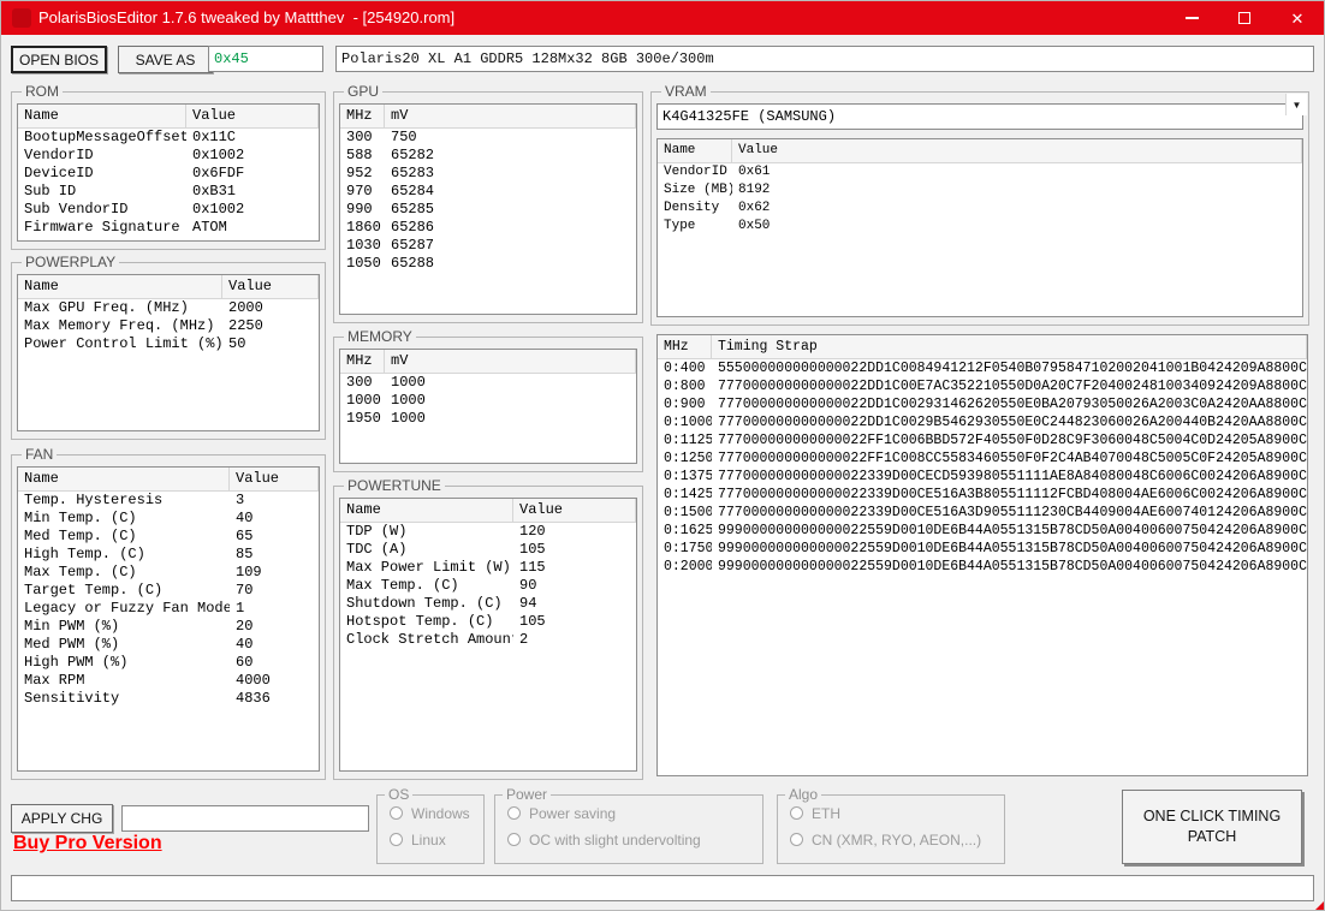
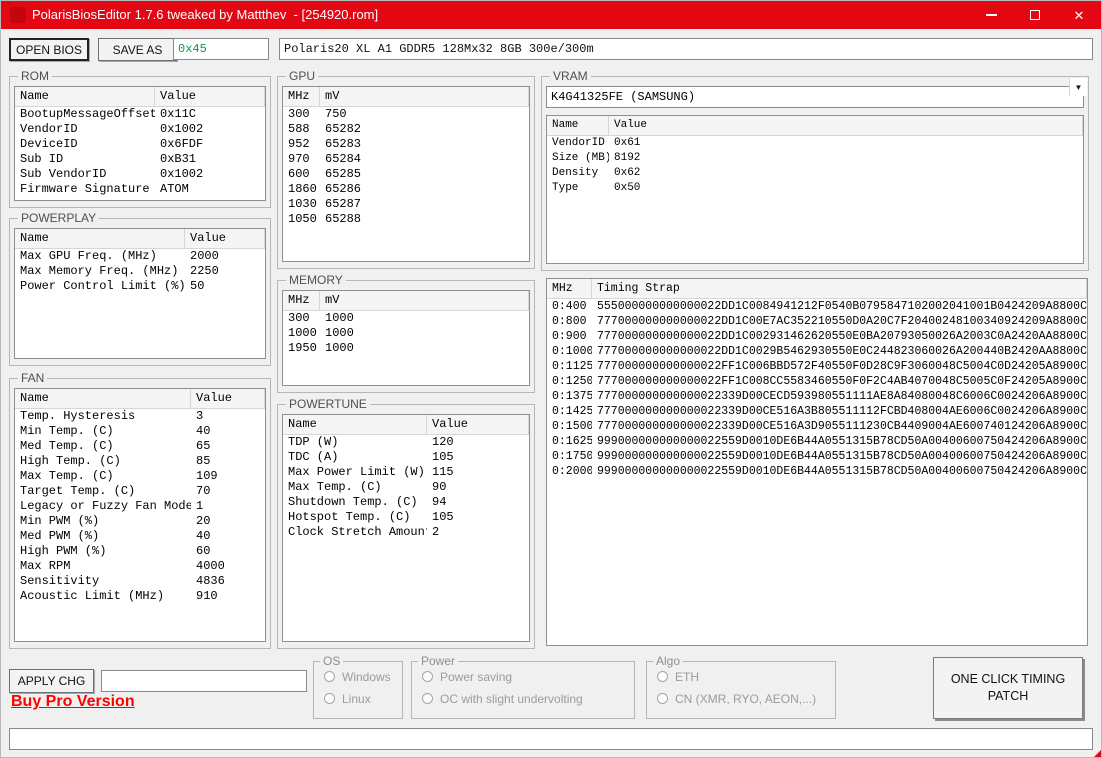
  PolarisBiosEditor 1.7.6 tweaked by Mattthev - [254920.rom]
  ✕
  OPEN BIOS
  SAVE AS
  0x45
  Polaris20 XL A1 GDDR5 128Mx32 8GB 300e/300m
  ROM
  Name
  Value
  BootupMessageOffset
  0x11C
  VendorID
  0x1002
  DeviceID
  0x6FDF
  Sub ID
  0xB31
  Sub VendorID
  0x1002
  Firmware Signature
  ATOM
  POWERPLAY
  Name
  Value
  Max GPU Freq. (MHz)
  2000
  Max Memory Freq. (MHz)
  2250
  Power Control Limit (%)
  50
  FAN
  Name
  Value
  Temp. Hysteresis
  3
  Min Temp. (C)
  40
  Med Temp. (C)
  65
  High Temp. (C)
  85
  Max Temp. (C)
  109
  Target Temp. (C)
  70
  Legacy or Fuzzy Fan Mode
  1
  Min PWM (%)
  20
  Med PWM (%)
  40
  High PWM (%)
  60
  Max RPM
  4000
  Sensitivity
  4836
+ Acoustic Limit (MHz)
+ 910
  GPU
  MHz
  mV
  300
  750
  588
  65282
  952
  65283
  970
  65284
- 990
+ 600
  65285
  1860
  65286
  1030
  65287
  1050
  65288
  MEMORY
  MHz
  mV
  300
  1000
  1000
  1000
  1950
  1000
  POWERTUNE
  Name
  Value
  TDP (W)
  120
  TDC (A)
  105
  Max Power Limit (W)
  115
  Max Temp. (C)
  90
  Shutdown Temp. (C)
  94
  Hotspot Temp. (C)
  105
  Clock Stretch Amoun
  2
  VRAM
  K4G41325FE (SAMSUNG)
  ▼
  Name
  Value
  VendorID
  0x61
  Size (MB)
  8192
  Density
  0x62
  Type
  0x50
  MHz
  Timing Strap
  0:400
  555000000000000022DD1C0084941212F0540B0795847102002041001B0424209A8800C
  0:800
  777000000000000022DD1C00E7AC352210550D0A20C7F20400248100340924209A8800C
  0:900
  777000000000000022DD1C002931462620550E0BA20793050026A2003C0A2420AA8800C
  0:1000
  777000000000000022DD1C0029B5462930550E0C244823060026A200440B2420AA8800C
  0:1125
  777000000000000022FF1C006BBD572F40550F0D28C9F3060048C5004C0D24205A8900C
  0:1250
  777000000000000022FF1C008CC5583460550F0F2C4AB4070048C5005C0F24205A8900C
  0:1375
  777000000000000022339D00CECD593980551111AE8A84080048C6006C0024206A8900C
  0:1425
  777000000000000022339D00CE516A3B805511112FCBD408004AE6006C0024206A8900C
  0:1500
  777000000000000022339D00CE516A3D9055111230CB4409004AE600740124206A8900C
  0:1625
  999000000000000022559D0010DE6B44A0551315B78CD50A00400600750424206A8900C
  0:1750
  999000000000000022559D0010DE6B44A0551315B78CD50A00400600750424206A8900C
  0:2000
  999000000000000022559D0010DE6B44A0551315B78CD50A00400600750424206A8900C
  APPLY CHG
  Buy Pro Version
  OS
  Windows
  Linux
  Power
  Power saving
  OC with slight undervolting
  Algo
  ETH
  CN (XMR, RYO, AEON,...)
  ONE CLICK TIMING PATCH
